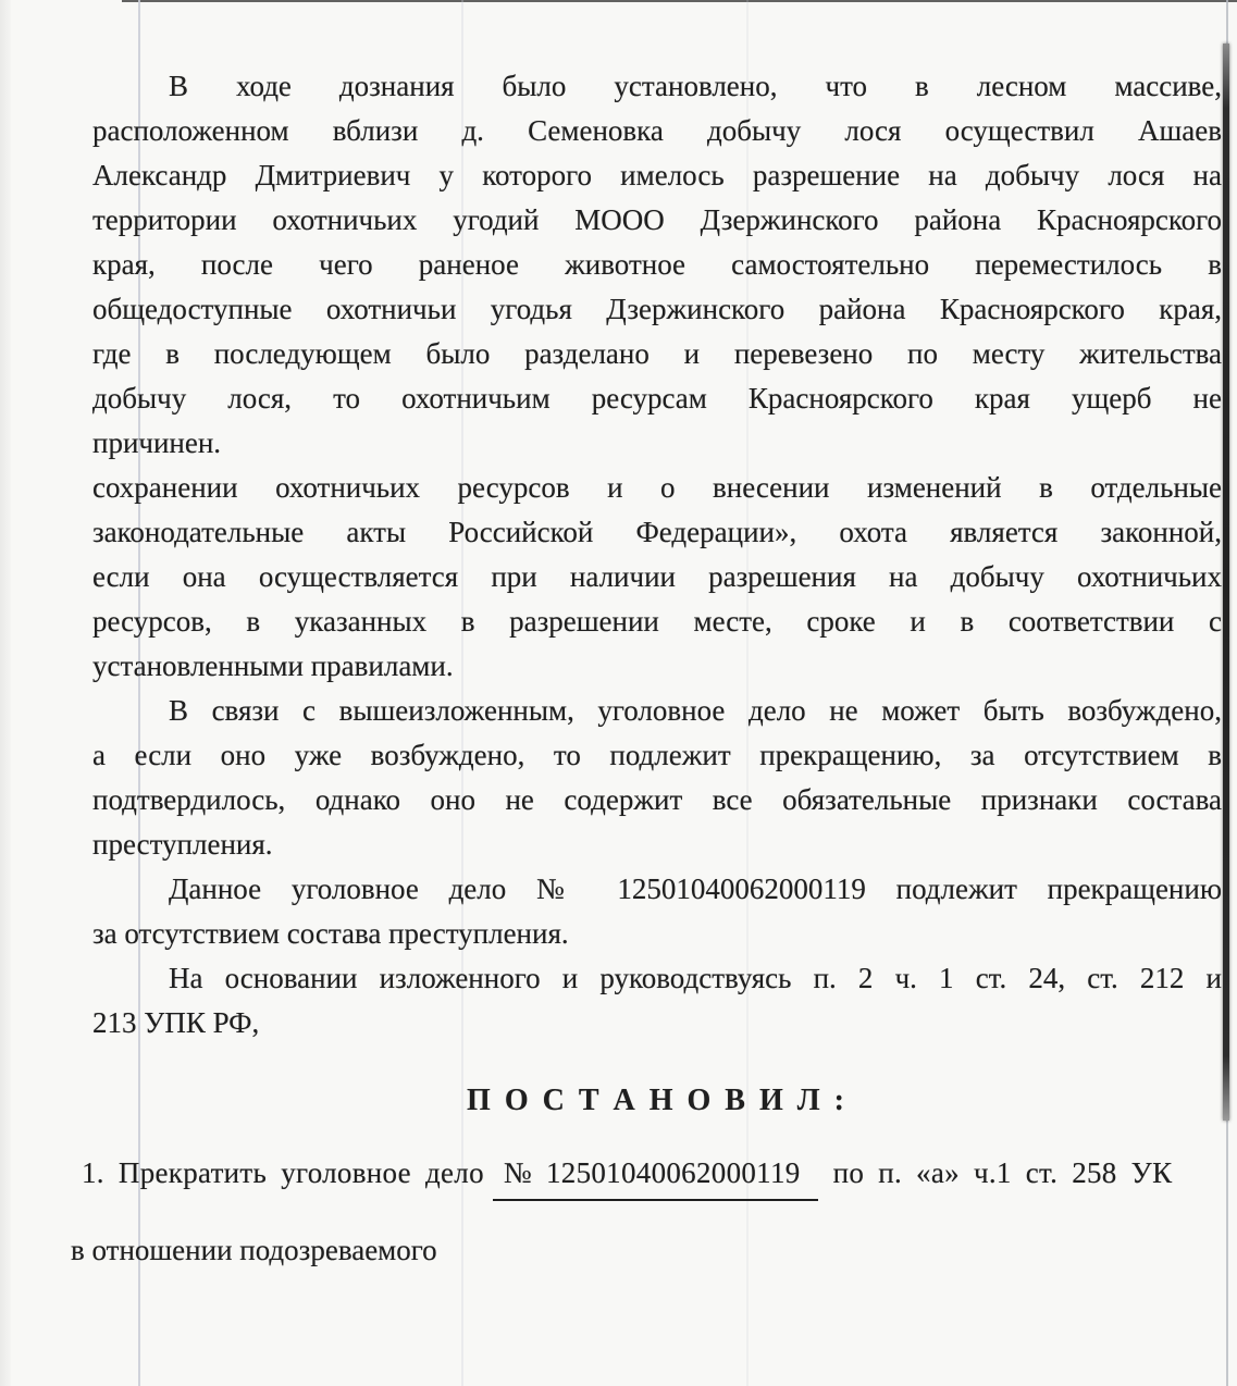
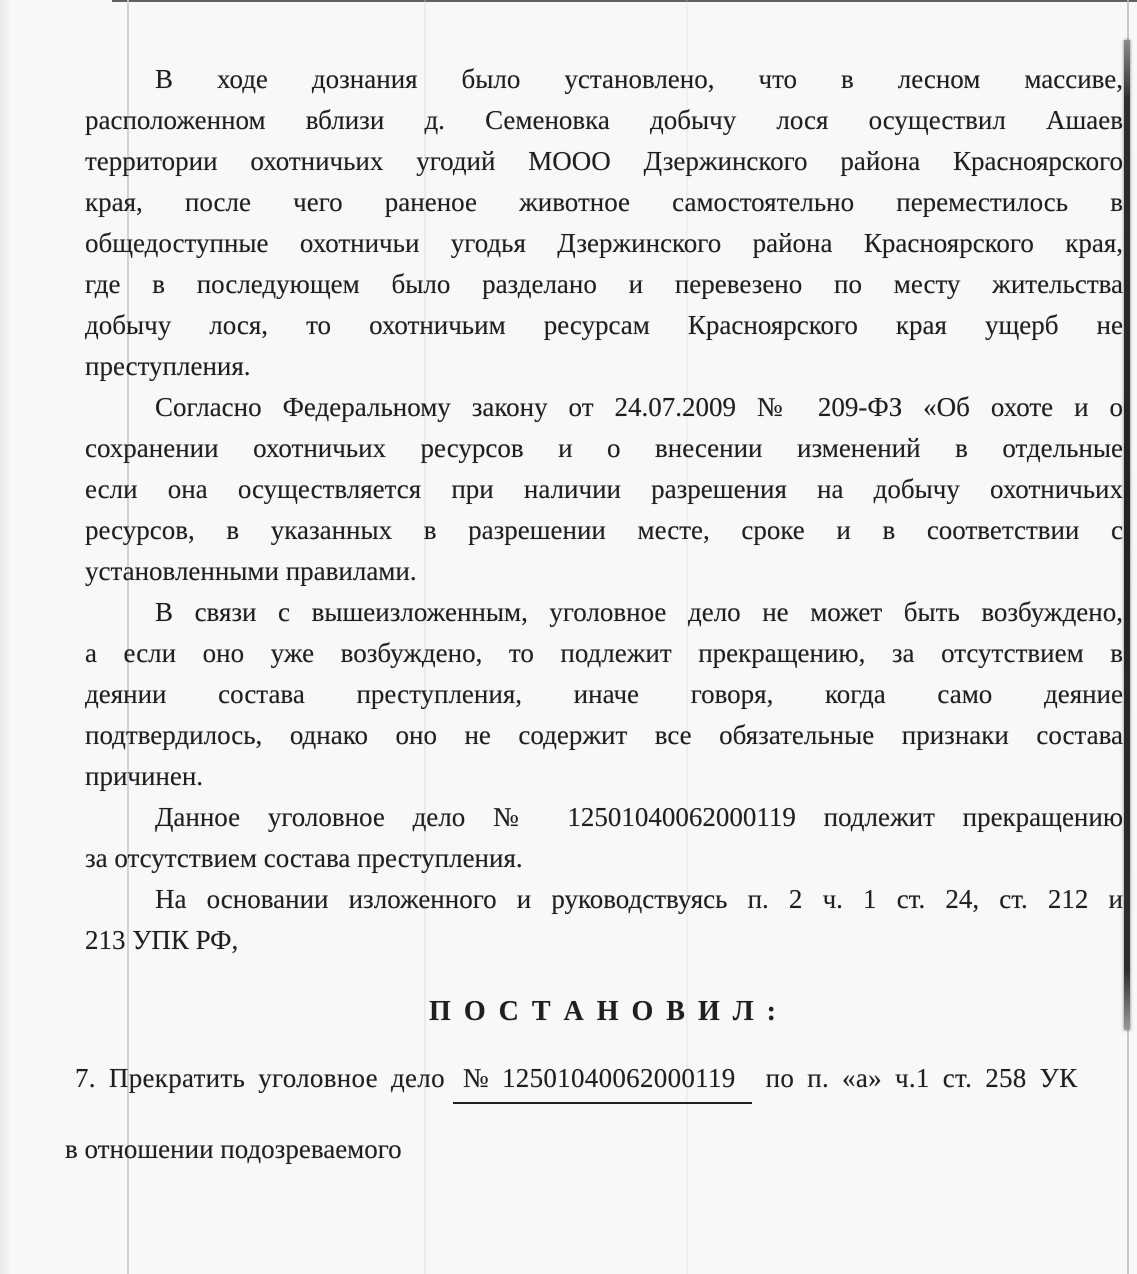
  В ходе дознания было установлено, что в лесном массиве,
  расположенном вблизи д. Семеновка добычу лося осуществил Ашаев
- Александр Дмитриевич у которого имелось разрешение на добычу лося на
  территории охотничьих угодий МООО Дзержинского района Красноярского
  края, после чего раненое животное самостоятельно переместилось в
  общедоступные охотничьи угодья Дзержинского района Красноярского края,
  где в последующем было разделано и перевезено по месту жительства
  добычу лося, то охотничьим ресурсам Красноярского края ущерб не
- причинен.
+ преступления.
+ Согласно Федеральному закону от 24.07.2009 № 209-ФЗ «Об охоте и о
  сохранении охотничьих ресурсов и о внесении изменений в отдельные
- законодательные акты Российской Федерации», охота является законной,
  если она осуществляется при наличии разрешения на добычу охотничьих
  ресурсов, в указанных в разрешении месте, сроке и в соответствии с
  установленными правилами.
  В связи с вышеизложенным, уголовное дело не может быть возбуждено,
  а если оно уже возбуждено, то подлежит прекращению, за отсутствием в
+ деянии состава преступления, иначе говоря, когда само деяние
  подтвердилось, однако оно не содержит все обязательные признаки состава
- преступления.
+ причинен.
  Данное уголовное дело № 12501040062000119 подлежит прекращению
  за отсутствием состава преступления.
  На основании изложенного и руководствуясь п. 2 ч. 1 ст. 24, ст. 212 и
  213 УПК РФ,
  П О С Т А Н О В И Л :
- 1. Прекратить уголовное дело № 12501040062000119 по п. «а» ч.1 ст. 258 УК
+ 7. Прекратить уголовное дело № 12501040062000119 по п. «а» ч.1 ст. 258 УК
  в отношении подозреваемого
